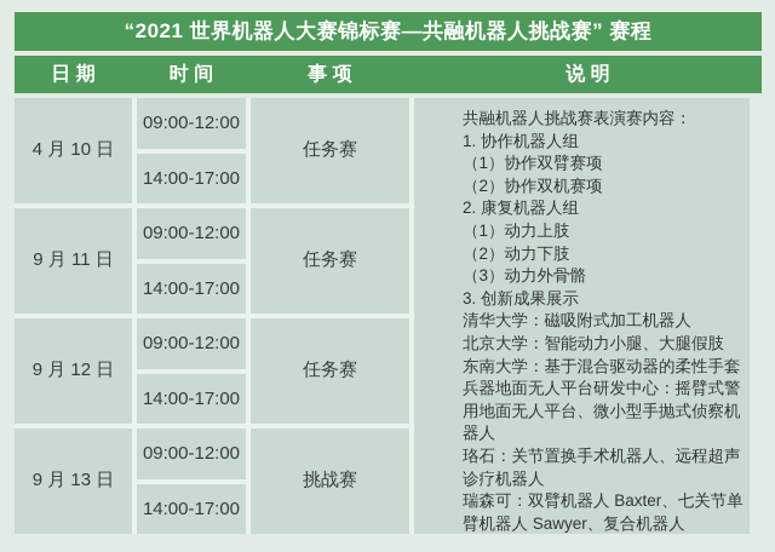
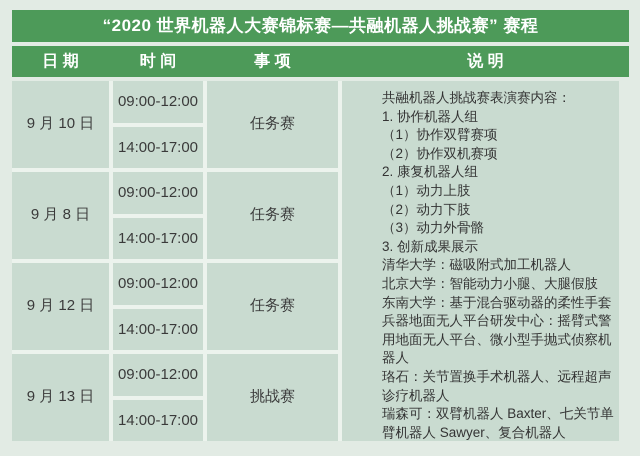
- “2021 世界机器人大赛锦标赛—共融机器人挑战赛” 赛程
+ “2020 世界机器人大赛锦标赛—共融机器人挑战赛” 赛程
  日 期
  时 间
  事 项
  说 明
- 4 月 10 日
+ 9 月 10 日
  09:00-12:00
  14:00-17:00
  任务赛
- 9 月 11 日
+ 9 月 8 日
  09:00-12:00
  14:00-17:00
  任务赛
  9 月 12 日
  09:00-12:00
  14:00-17:00
  任务赛
  9 月 13 日
  09:00-12:00
  14:00-17:00
  挑战赛
  共融机器人挑战赛表演赛内容：
  1. 协作机器人组
  （1）协作双臂赛项
  （2）协作双机赛项
  2. 康复机器人组
  （1）动力上肢
  （2）动力下肢
  （3）动力外骨骼
  3. 创新成果展示
  清华大学：磁吸附式加工机器人
  北京大学：智能动力小腿、大腿假肢
  东南大学：基于混合驱动器的柔性手套
  兵器地面无人平台研发中心：摇臂式警用地面无人平台、微小型手抛式侦察机器人
  珞石：关节置换手术机器人、远程超声诊疗机器人
  瑞森可：双臂机器人 Baxter、七关节单臂机器人 Sawyer、复合机器人
